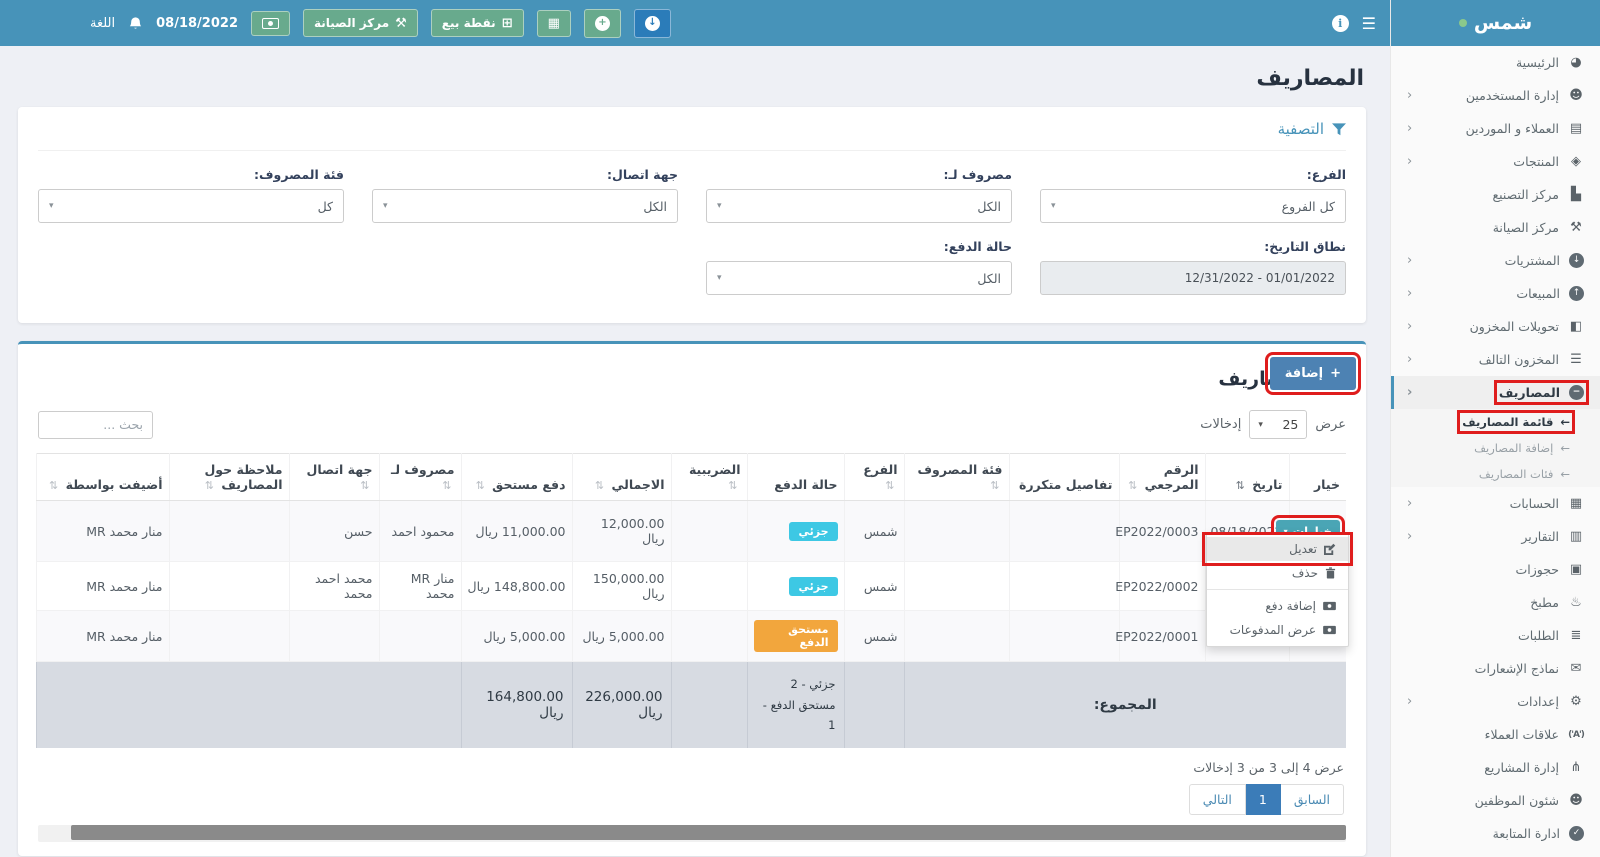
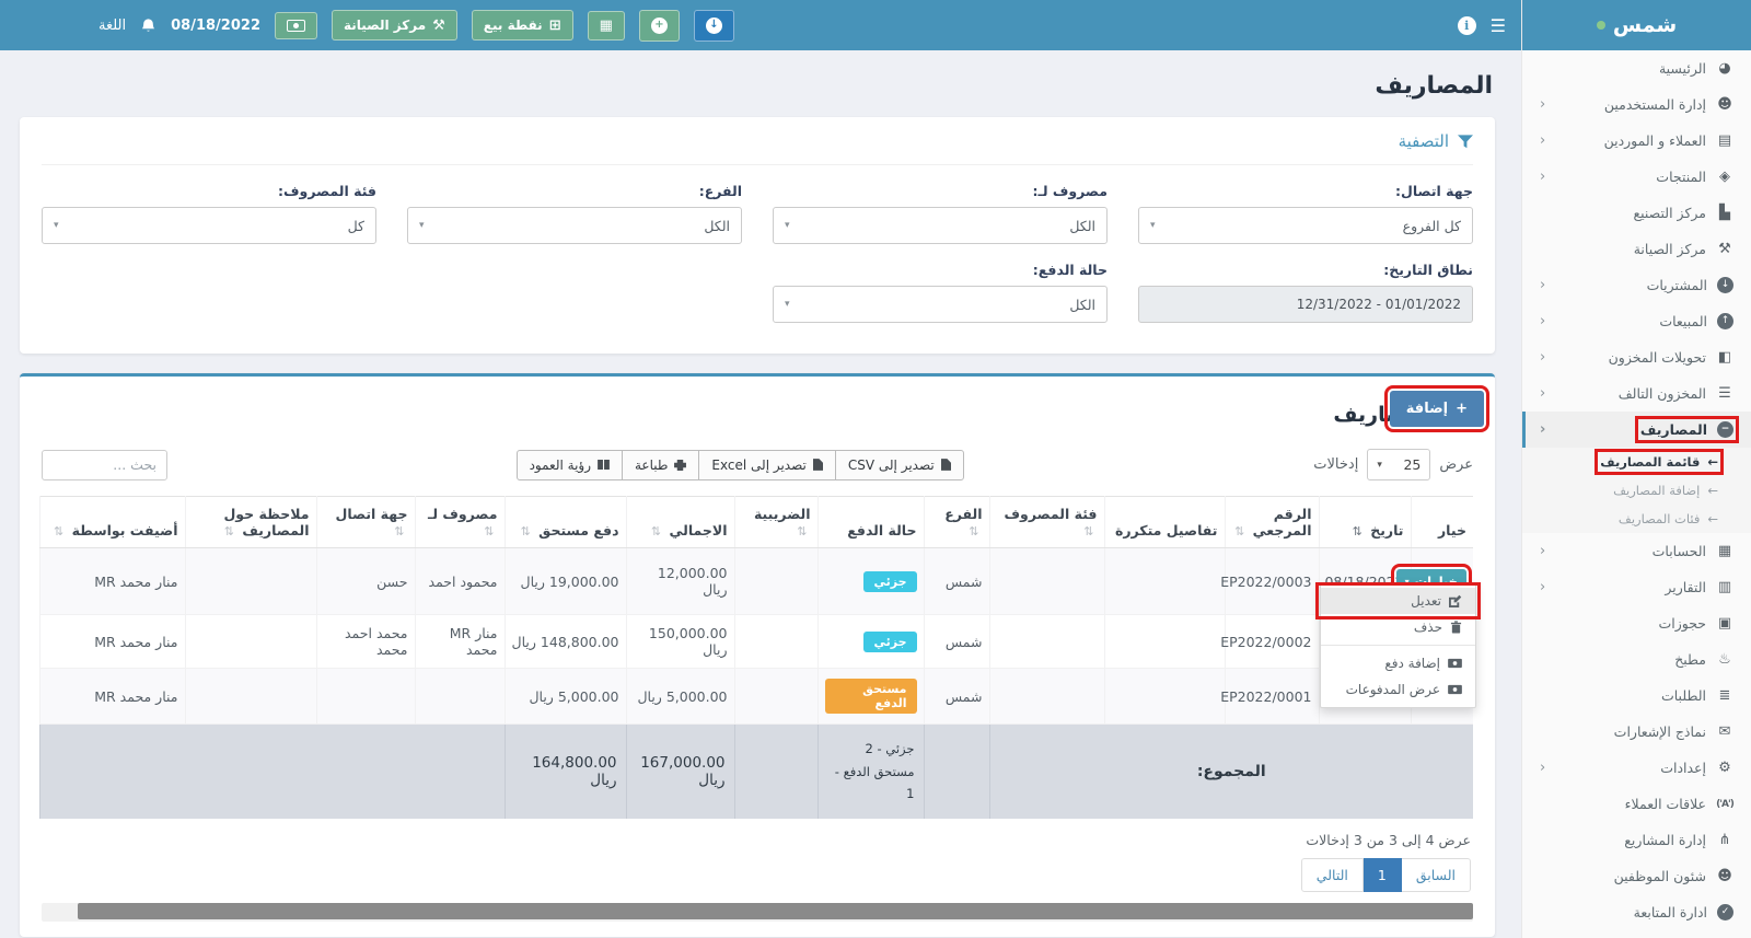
  شمس
  ◕
  الرئيسية
  ☻
  إدارة المستخدمين
  ‹
  ▤
  العملاء و الموردين
  ‹
  ◈
  المنتجات
  ‹
  ▙
  مركز التصنيع
  ⚒
  مركز الصيانة
  ↓
  المشتريات
  ‹
  ↑
  المبيعات
  ‹
  ◧
  تحويلات المخزون
  ‹
  ☰
  المخزون التالف
  ‹
  −
  المصاريف
  ‹
  ←
  قائمة المصاريف
  ←
  إضافة المصاريف
  ←
  فئات المصاريف
  ▦
  الحسابات
  ‹
  ▥
  التقارير
  ‹
  ▣
  حجوزات
  ♨
  مطبخ
  ≣
  الطلبات
  ✉
  نماذج الإشعارات
  ⚙
  إعدادات
  ‹
  ('A')
  علاقات العملاء
  ⋔
  إدارة المشاريع
  ☻
  شئون الموظفين
  ✓
  ادارة المتابعة
  ☰
  i
  ↓
  +
  ▦
  ⊞
  نقطة بيع
  ⚒
  مركز الصيانة
  08/18/2022
  اللغة
  المصاريف
  التصفية
- الفرع:
+ جهة اتصال:
  كل الفروع
  ▾
  مصروف لـ:
  الكل
  ▾
- جهة اتصال:
+ الفرع:
  الكل
  ▾
  فئة المصروف:
  كل
  ▾
  نطاق التاريخ:
  12/31/2022 - 01/01/2022
  حالة الدفع:
  الكل
  ▾
  +
  إضافة
  عرض
  25
  ▾
  إدخالات
+ تصدير إلى CSV
+ تصدير إلى Excel
+ طباعة
+ رؤية العمود
  خيار	تاريخ ⇅	الرقم المرجعي ⇅	تفاصيل متكررة	فئة المصروف ⇅	الفرع ⇅	حالة الدفع	الضريبية ⇅	الاجمالي ⇅	دفع مستحق ⇅	مصروف لـ ⇅	جهة اتصال ⇅	ملاحظة حول المصاريف ⇅	أضيفت بواسطة ⇅
- خيارات▾ تعديل حذف إضافة دفع عرض المدفوعات	08/18/202	EP2022/0003			شمس	جزئي		12,000.00 ريال	11,000.00 ريال	محمود احمد	حسن		MR منار محمد
+ خيارات▾ تعديل حذف إضافة دفع عرض المدفوعات	08/18/202	EP2022/0003			شمس	جزئي		12,000.00 ريال	19,000.00 ريال	محمود احمد	حسن		MR منار محمد
  		EP2022/0002			شمس	جزئي		150,000.00 ريال	148,800.00 ريال	MR منار محمد	محمد احمد محمد		MR منار محمد
  		EP2022/0001			شمس	مستحق الدفع		5,000.00 ريال	5,000.00 ريال				MR منار محمد
- المجموع:		جزئي - 2 مستحق الدفع - 1		226,000.00 ريال	164,800.00 ريال
+ المجموع:		جزئي - 2 مستحق الدفع - 1		167,000.00 ريال	164,800.00 ريال
  عرض 4 إلى 3 من 3 إدخالات
  السابق
  1
  التالي
